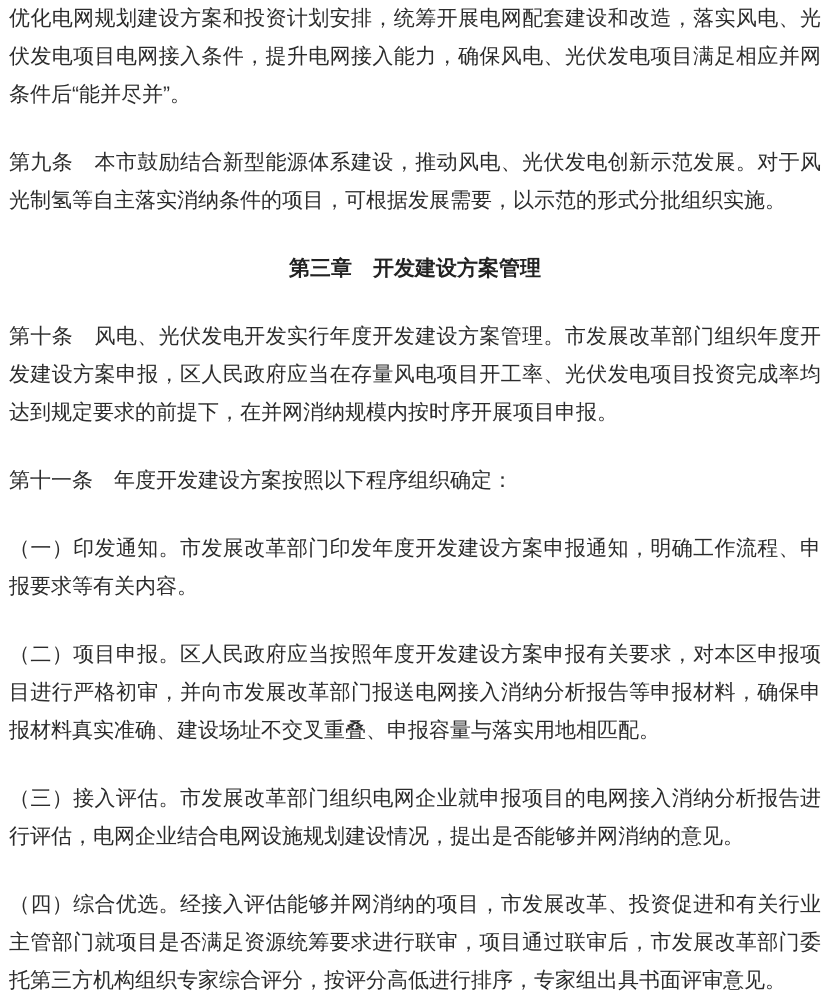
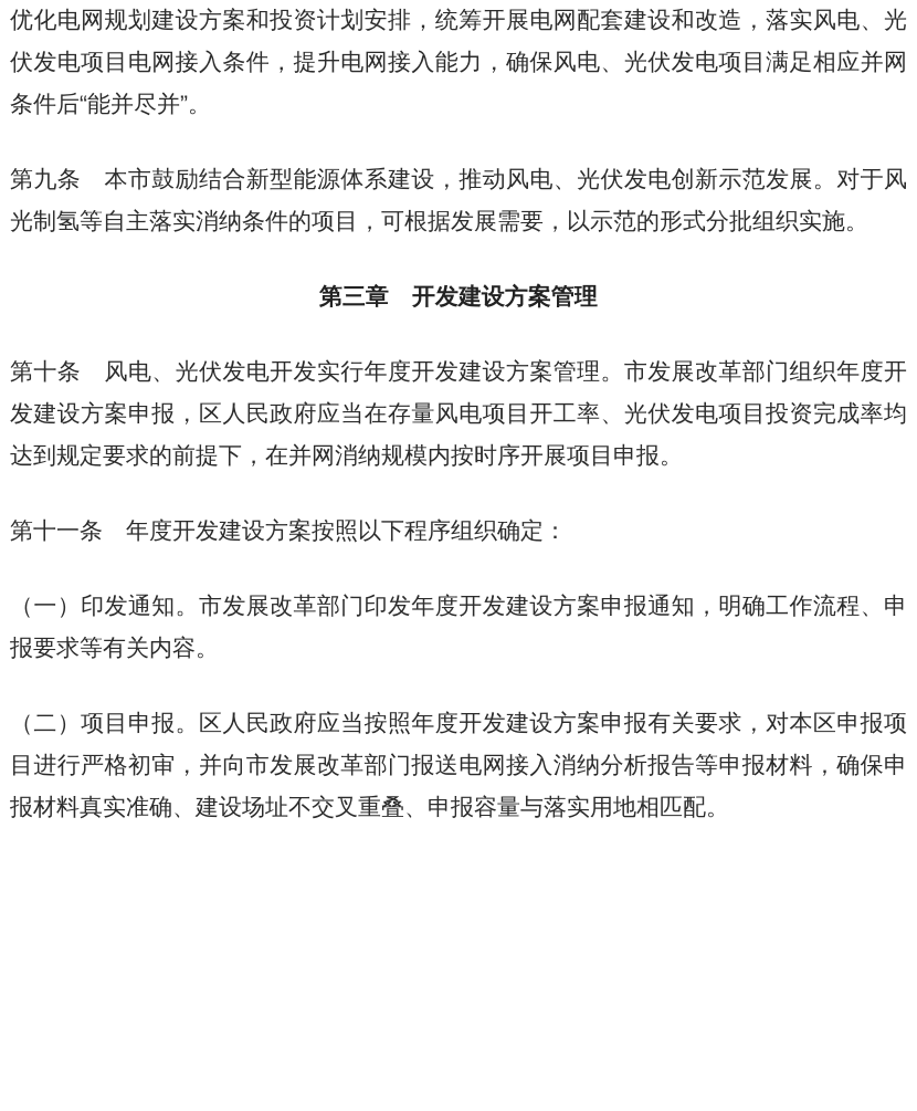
  优化电网规划建设方案和投资计划安排，统筹开展电网配套建设和改造，落实风电、光伏发电项目电网接入条件，提升电网接入能力，确保风电、光伏发电项目满足相应并网条件后“能并尽并”。
  第九条 本市鼓励结合新型能源体系建设，推动风电、光伏发电创新示范发展。对于风光制氢等自主落实消纳条件的项目，可根据发展需要，以示范的形式分批组织实施。
  第三章 开发建设方案管理
  第十条 风电、光伏发电开发实行年度开发建设方案管理。市发展改革部门组织年度开发建设方案申报，区人民政府应当在存量风电项目开工率、光伏发电项目投资完成率均达到规定要求的前提下，在并网消纳规模内按时序开展项目申报。
  第十一条 年度开发建设方案按照以下程序组织确定：
  （一）印发通知。市发展改革部门印发年度开发建设方案申报通知，明确工作流程、申报要求等有关内容。
  （二）项目申报。区人民政府应当按照年度开发建设方案申报有关要求，对本区申报项目进行严格初审，并向市发展改革部门报送电网接入消纳分析报告等申报材料，确保申报材料真实准确、建设场址不交叉重叠、申报容量与落实用地相匹配。
- （三）接入评估。市发展改革部门组织电网企业就申报项目的电网接入消纳分析报告进行评估，电网企业结合电网设施规划建设情况，提出是否能够并网消纳的意见。
- （四）综合优选。经接入评估能够并网消纳的项目，市发展改革、投资促进和有关行业主管部门就项目是否满足资源统筹要求进行联审，项目通过联审后，市发展改革部门委托第三方机构组织专家综合评分，按评分高低进行排序，专家组出具书面评审意见。
